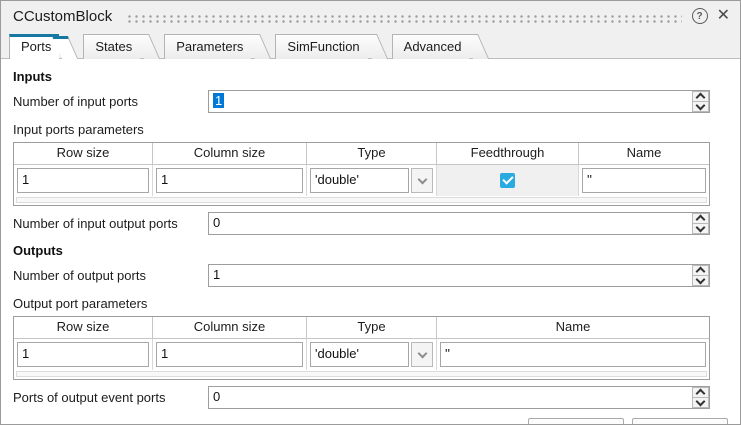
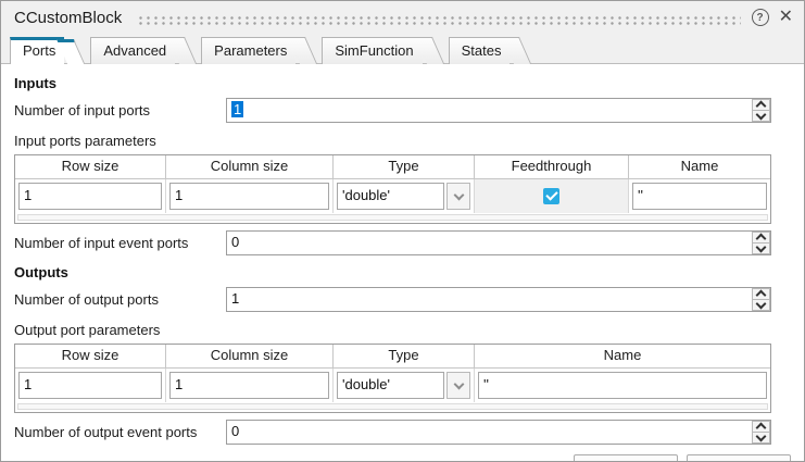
  CCustomBlock
  ?
  ✕
  Ports
- States
+ Advanced
  Parameters
  SimFunction
- Advanced
+ States
  Inputs
  Number of input ports
  1
  Input ports parameters
  Row size
  Column size
  Type
  Feedthrough
  Name
  1
  1
  'double'
  ''
- Number of input output ports
+ Number of input event ports
  0
  Outputs
  Number of output ports
  1
  Output port parameters
  Row size
  Column size
  Type
  Name
  1
  1
  'double'
  ''
- Ports of output event ports
+ Number of output event ports
  0
